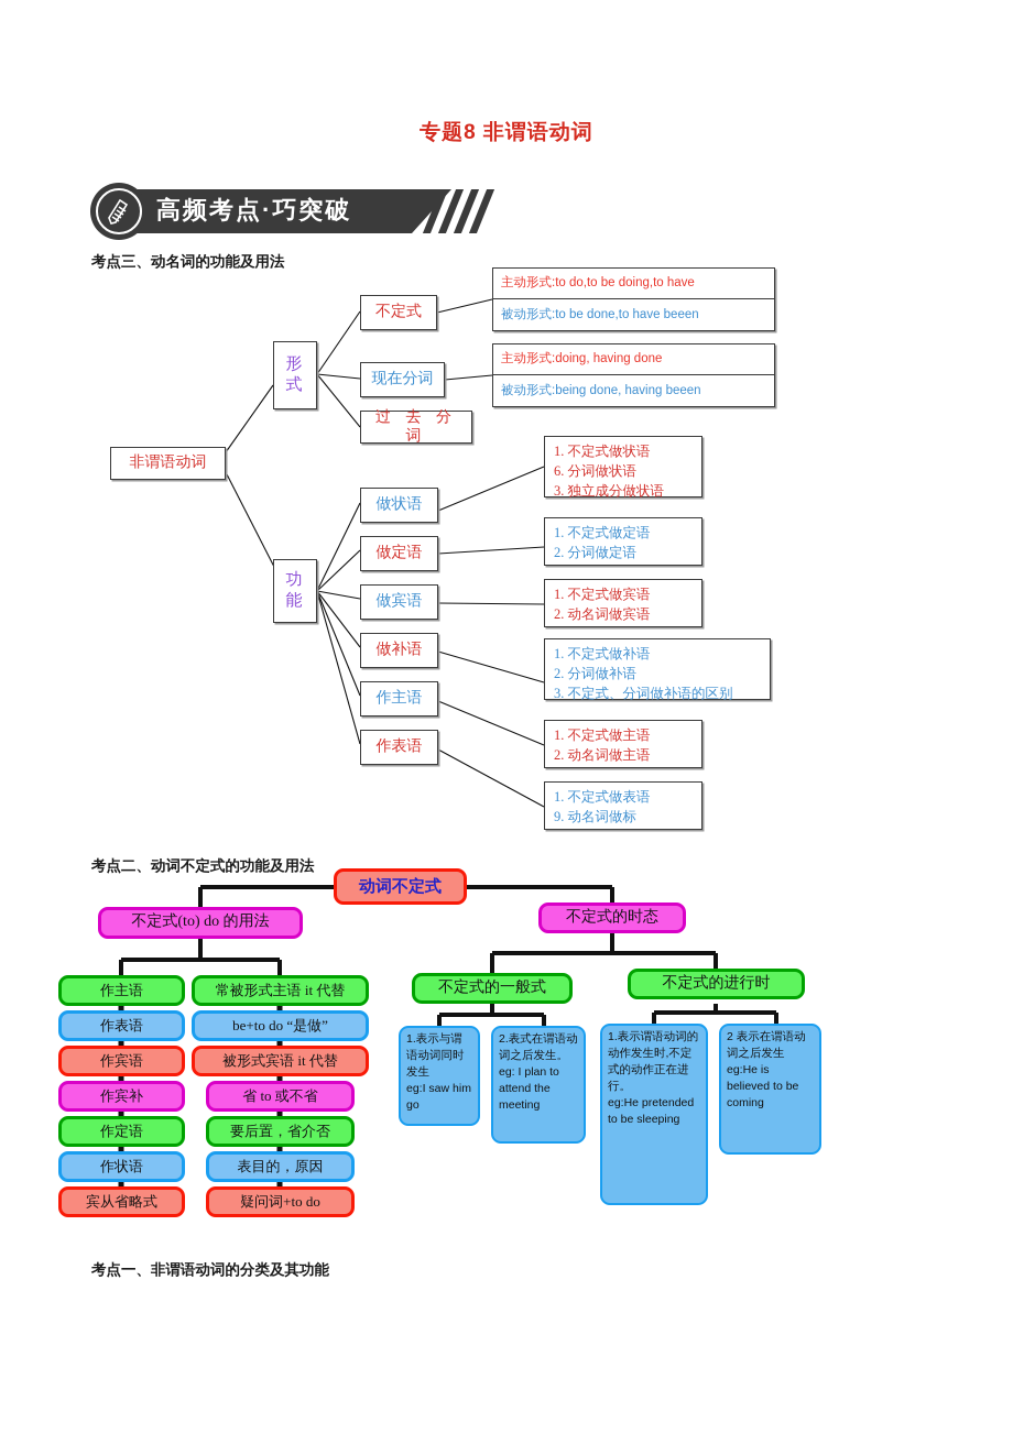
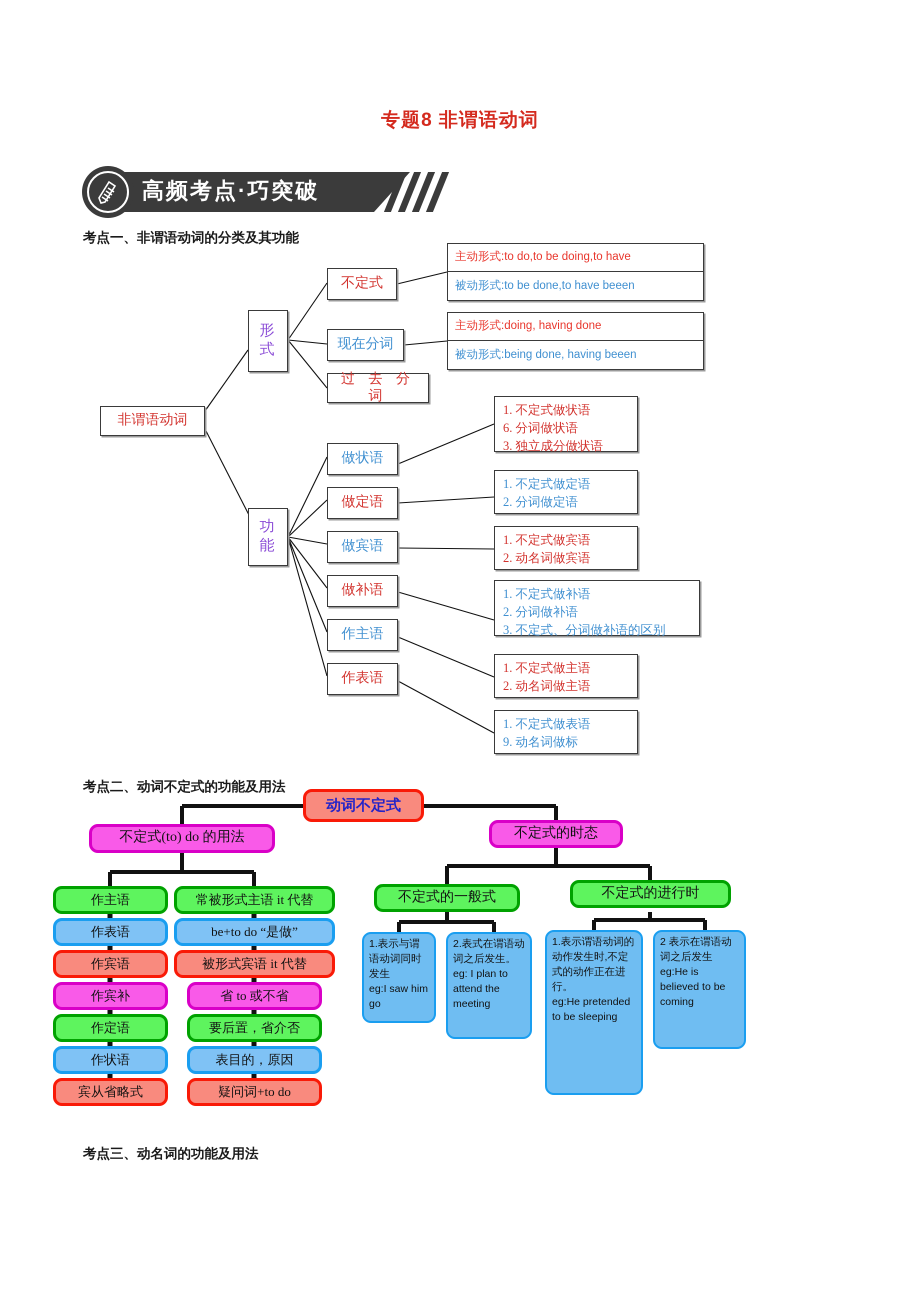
  专题8 非谓语动词
  高频考点·巧突破
- 考点三、动名词的功能及用法
+ 考点一、非谓语动词的分类及其功能
  考点二、动词不定式的功能及用法
- 考点一、非谓语动词的分类及其功能
+ 考点三、动名词的功能及用法
  非谓语动词
  形 式
  功 能
  不定式
  现在分词
  过 去 分 词
  主动形式:to do,to be doing,to have
  被动形式:to be done,to have beeen
  主动形式:doing, having done
  被动形式:being done, having beeen
  做状语
  做定语
  做宾语
  做补语
  作主语
  作表语
  1. 不定式做状语
  6. 分词做状语
  3. 独立成分做状语
  1. 不定式做定语
  2. 分词做定语
  1. 不定式做宾语
  2. 动名词做宾语
  1. 不定式做补语
  2. 分词做补语
  3. 不定式、分词做补语的区别
  1. 不定式做主语
  2. 动名词做主语
  1. 不定式做表语
  9. 动名词做标
  动词不定式
  不定式(to) do 的用法
  不定式的时态
  作主语
  作表语
  作宾语
  作宾补
  作定语
  作状语
  宾从省略式
  常被形式主语 it 代替
  be+to do “是做”
  被形式宾语 it 代替
  省 to 或不省
  要后置，省介否
  表目的，原因
  疑问词+to do
  不定式的一般式
  不定式的进行时
  1.表示与谓语动词同时发生
  eg:I saw him go
  2.表式在谓语动词之后发生。
  eg: I plan to attend the meeting
  1.表示谓语动词的动作发生时,不定式的动作正在进行。
  eg:He pretended
  to be sleeping
  2 表示在谓语动词之后发生
  eg:He is
  believed to be
  coming
